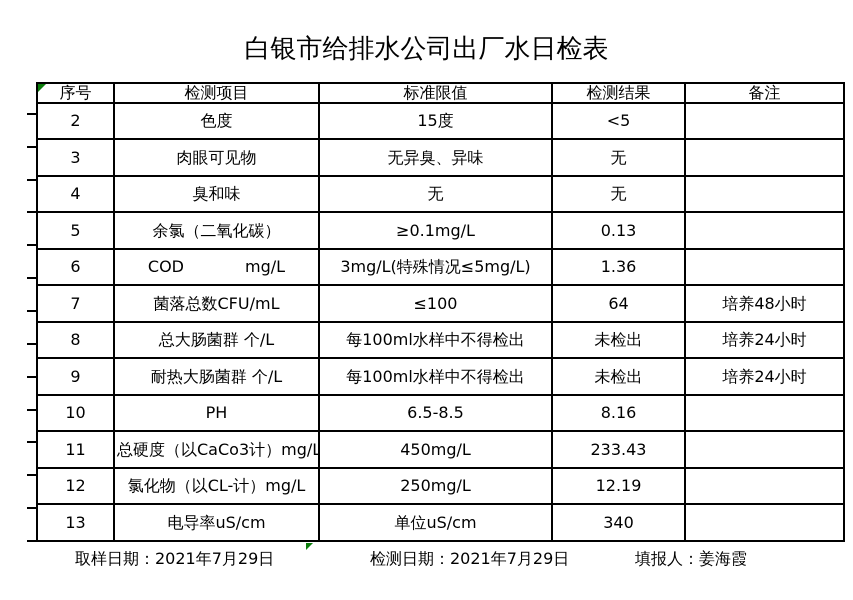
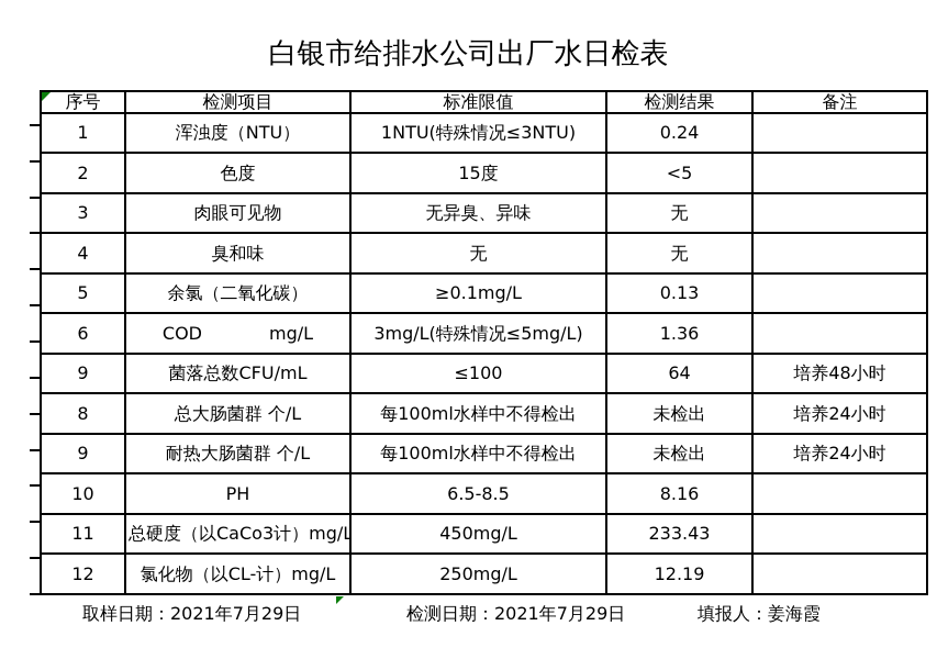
  白银市给排水公司出厂水日检表
  序号	检测项目	标准限值	检测结果	备注
+ 1	浑浊度（NTU）	1NTU(特殊情况≤3NTU)	0.24
  2	色度	15度	<5
  3	肉眼可见物	无异臭、异味	无
  4	臭和味	无	无
  5	余氯（二氧化碳）	≥0.1mg/L	0.13
  6	COD mg/L	3mg/L(特殊情况≤5mg/L)	1.36
- 7	菌落总数CFU/mL	≤100	64	培养48小时
+ 9	菌落总数CFU/mL	≤100	64	培养48小时
  8	总大肠菌群 个/L	每100ml水样中不得检出	未检出	培养24小时
  9	耐热大肠菌群 个/L	每100ml水样中不得检出	未检出	培养24小时
  10	PH	6.5-8.5	8.16
  11	总硬度（以CaCo3计）mg/L	450mg/L	233.43
  12	氯化物（以CL-计）mg/L	250mg/L	12.19
- 13	电导率uS/cm	单位uS/cm	340
  取样日期：2021年7月29日
  检测日期：2021年7月29日
  填报人：姜海霞
